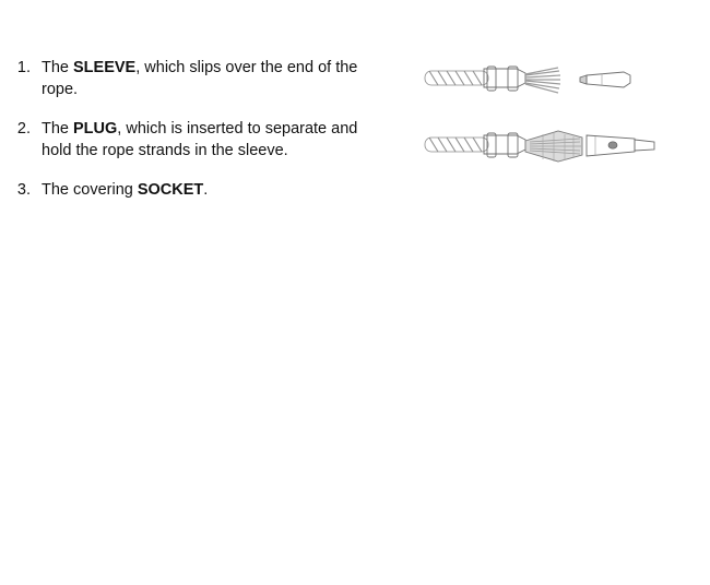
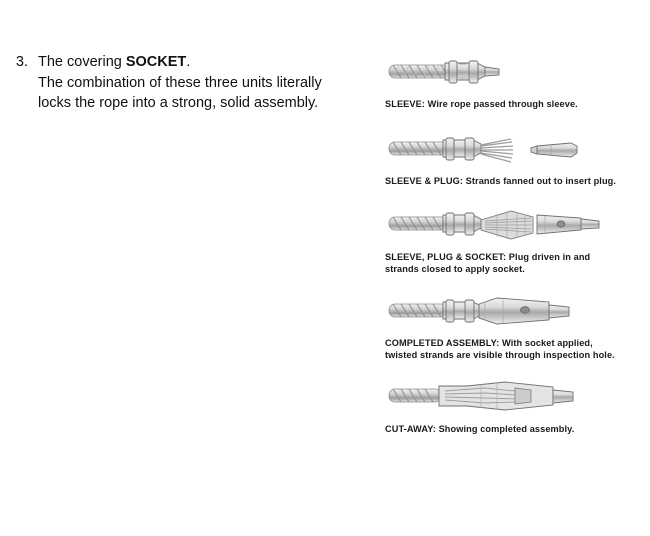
- 1.
- The SLEEVE, which slips over the end of the rope.
- 2.
- The PLUG, which is inserted to separate and hold the rope strands in the sleeve.
  3.
  The covering SOCKET.
+ The combination of these three units literally locks the rope into a strong, solid assembly.
+ SLEEVE: Wire rope passed through sleeve.
+ SLEEVE & PLUG: Strands fanned out to insert plug.
+ SLEEVE, PLUG & SOCKET: Plug driven in and strands closed to apply socket.
+ COMPLETED ASSEMBLY: With socket applied, twisted strands are visible through inspection hole.
+ CUT-AWAY: Showing completed assembly.
